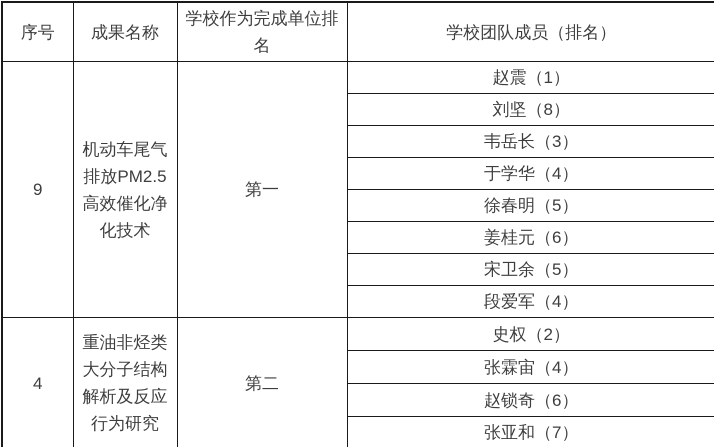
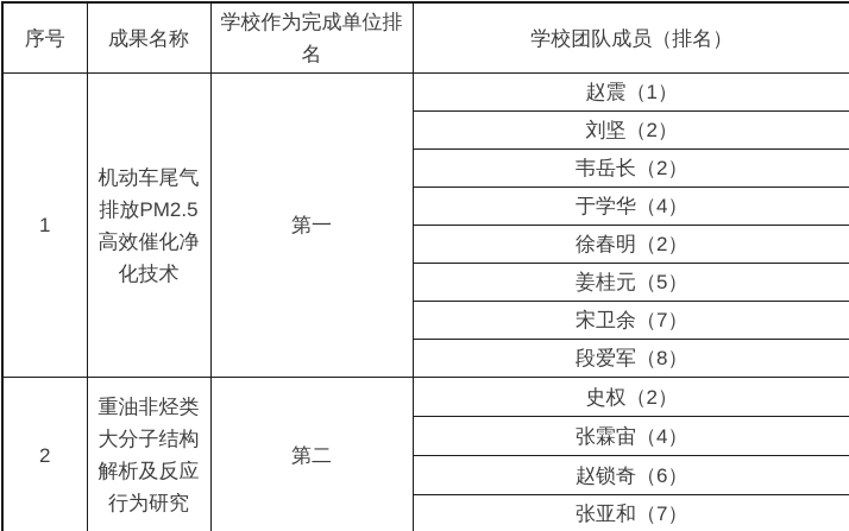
  序号	成果名称	学校作为完成单位排名	学校团队成员（排名）
- 9	机动车尾气排放PM2.5高效催化净化技术	第一	赵震（1）
+ 1	机动车尾气排放PM2.5高效催化净化技术	第一	赵震（1）
- 刘坚（8）
+ 刘坚（2）
- 韦岳长（3）
+ 韦岳长（2）
  于学华（4）
- 徐春明（5）
+ 徐春明（2）
- 姜桂元（6）
+ 姜桂元（5）
- 宋卫余（5）
+ 宋卫余（7）
- 段爱军（4）
+ 段爱军（8）
- 4	重油非烃类大分子结构解析及反应行为研究	第二	史权（2）
+ 2	重油非烃类大分子结构解析及反应行为研究	第二	史权（2）
  张霖宙（4）
  赵锁奇（6）
  张亚和（7）
